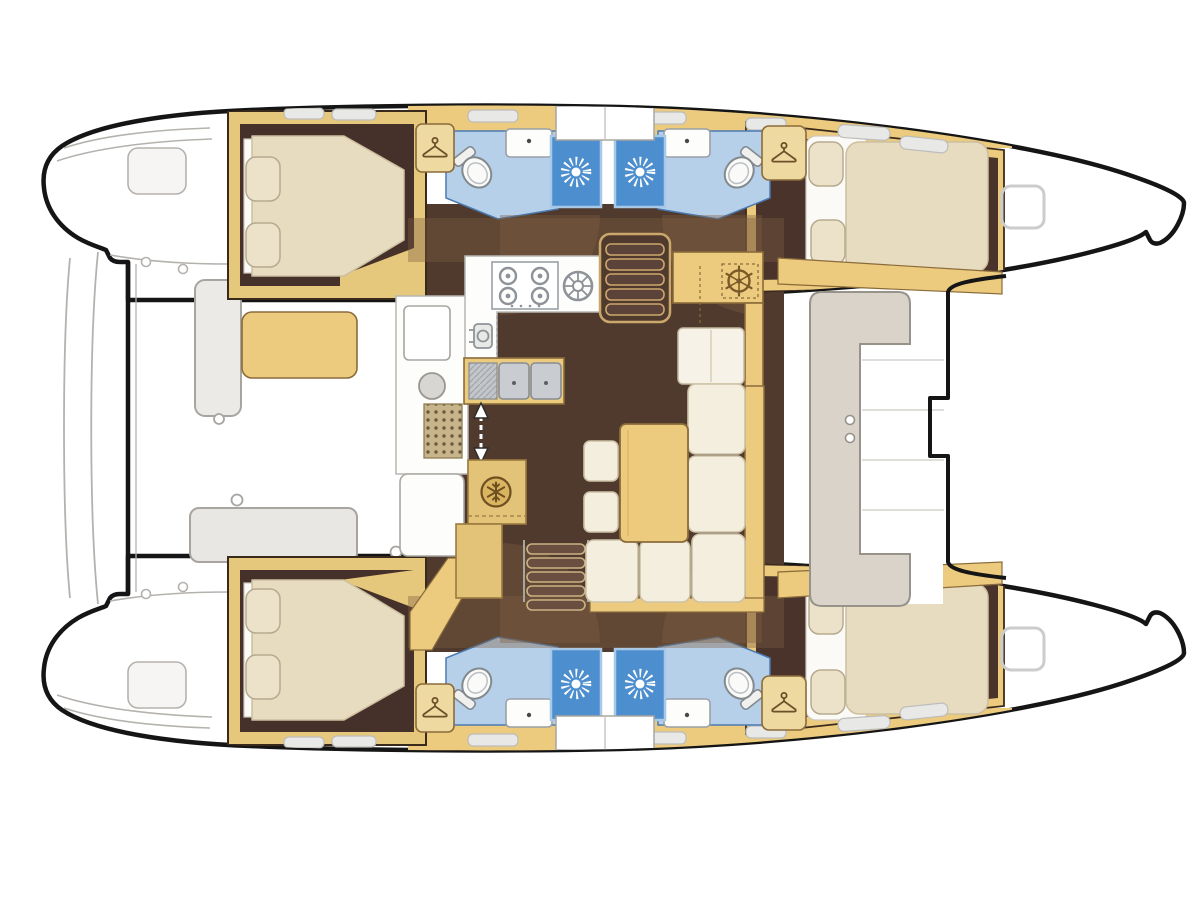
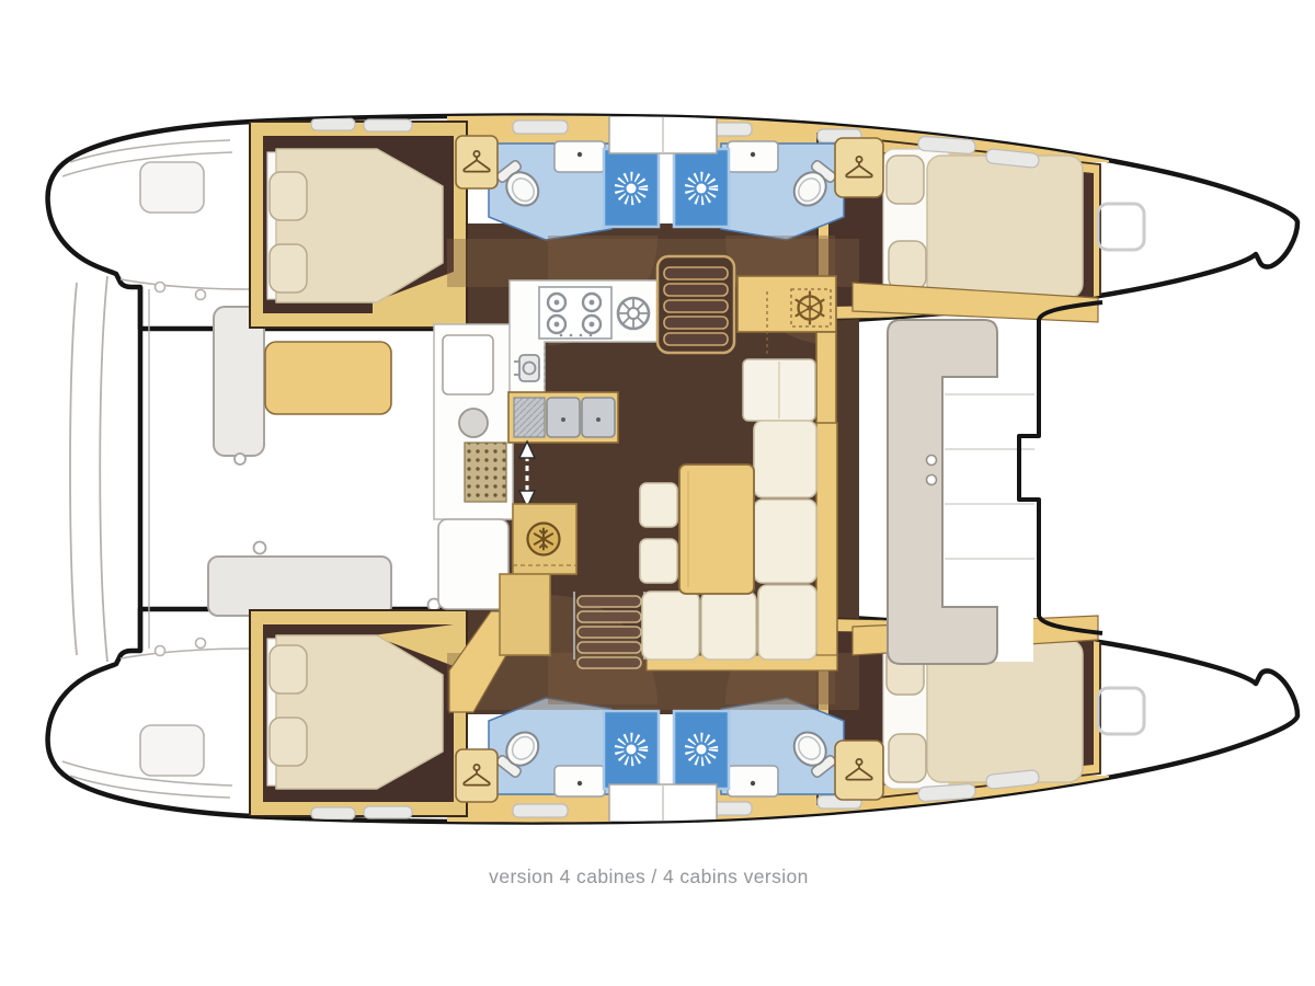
+ version 4 cabines / 4 cabins version
